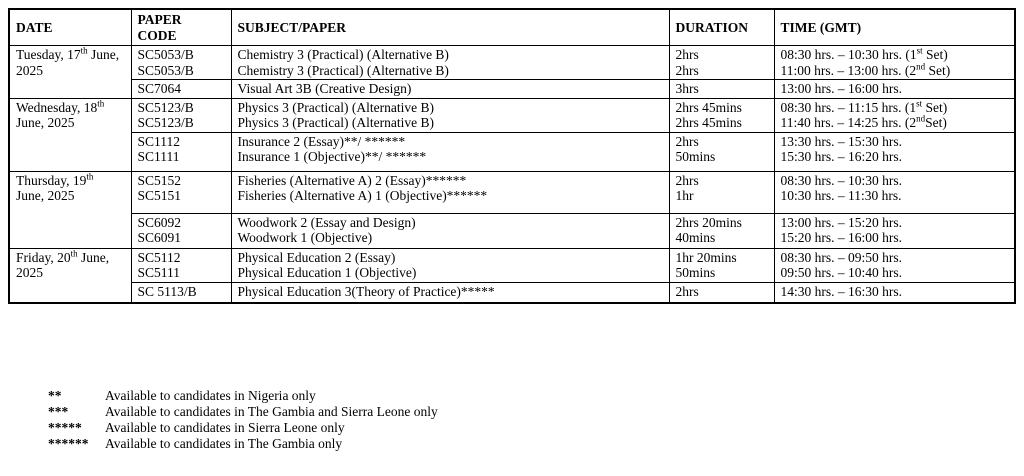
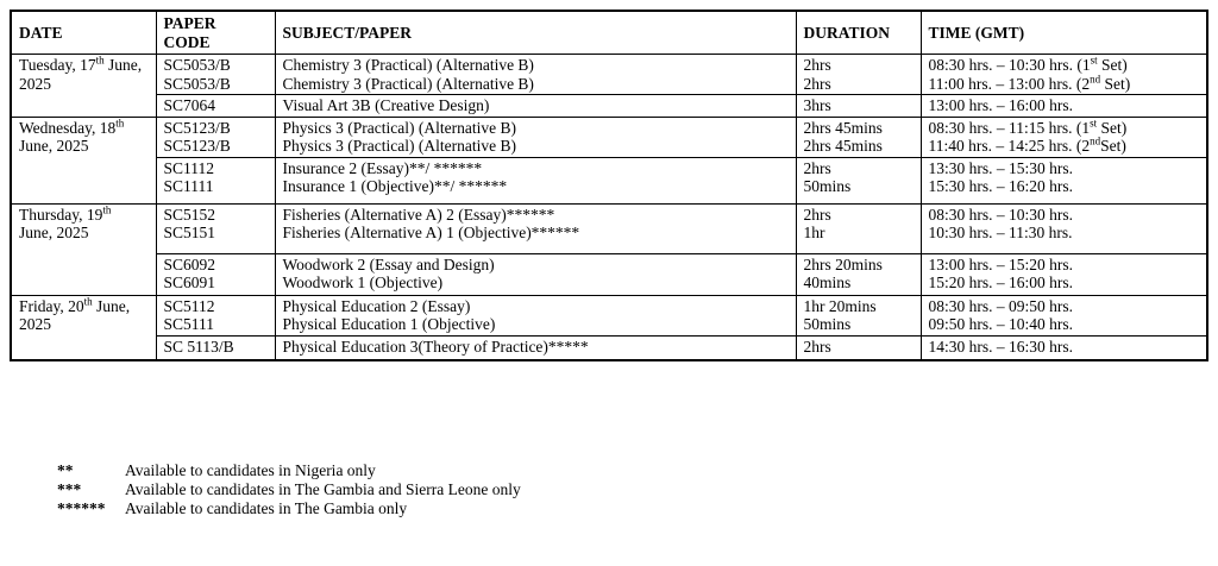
  DATE	PAPERCODE	SUBJECT/PAPER	DURATION	TIME (GMT)
  Tuesday, 17th June, 2025	SC5053/B SC5053/B	Chemistry 3 (Practical) (Alternative B) Chemistry 3 (Practical) (Alternative B)	2hrs 2hrs	08:30 hrs. – 10:30 hrs. (1st Set) 11:00 hrs. – 13:00 hrs. (2nd Set)
  SC7064	Visual Art 3B (Creative Design)	3hrs	13:00 hrs. – 16:00 hrs.
  Wednesday, 18th June, 2025	SC5123/B SC5123/B	Physics 3 (Practical) (Alternative B) Physics 3 (Practical) (Alternative B)	2hrs 45mins 2hrs 45mins	08:30 hrs. – 11:15 hrs. (1st Set) 11:40 hrs. – 14:25 hrs. (2ndSet)
  SC1112 SC1111	Insurance 2 (Essay)**/ ****** Insurance 1 (Objective)**/ ******	2hrs 50mins	13:30 hrs. – 15:30 hrs. 15:30 hrs. – 16:20 hrs.
  Thursday, 19th June, 2025	SC5152 SC5151	Fisheries (Alternative A) 2 (Essay)****** Fisheries (Alternative A) 1 (Objective)******	2hrs 1hr	08:30 hrs. – 10:30 hrs. 10:30 hrs. – 11:30 hrs.
  SC6092 SC6091	Woodwork 2 (Essay and Design) Woodwork 1 (Objective)	2hrs 20mins 40mins	13:00 hrs. – 15:20 hrs. 15:20 hrs. – 16:00 hrs.
  Friday, 20th June, 2025	SC5112 SC5111	Physical Education 2 (Essay) Physical Education 1 (Objective)	1hr 20mins 50mins	08:30 hrs. – 09:50 hrs. 09:50 hrs. – 10:40 hrs.
  SC 5113/B	Physical Education 3(Theory of Practice)*****	2hrs	14:30 hrs. – 16:30 hrs.
  **
  Available to candidates in Nigeria only
  ***
  Available to candidates in The Gambia and Sierra Leone only
- *****
- Available to candidates in Sierra Leone only
  ******
  Available to candidates in The Gambia only
